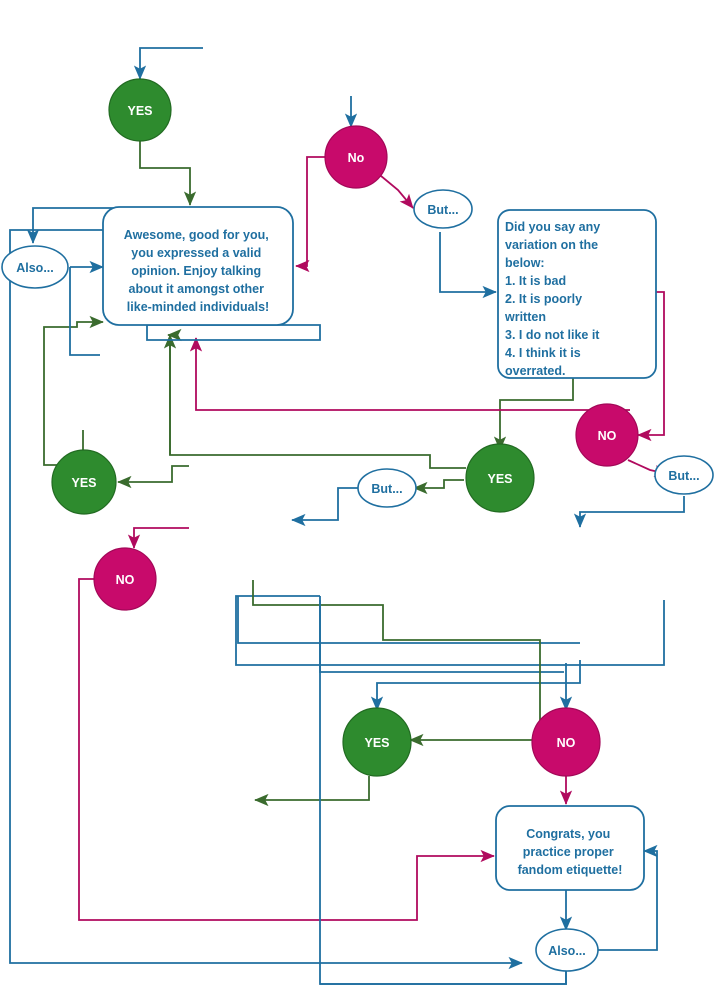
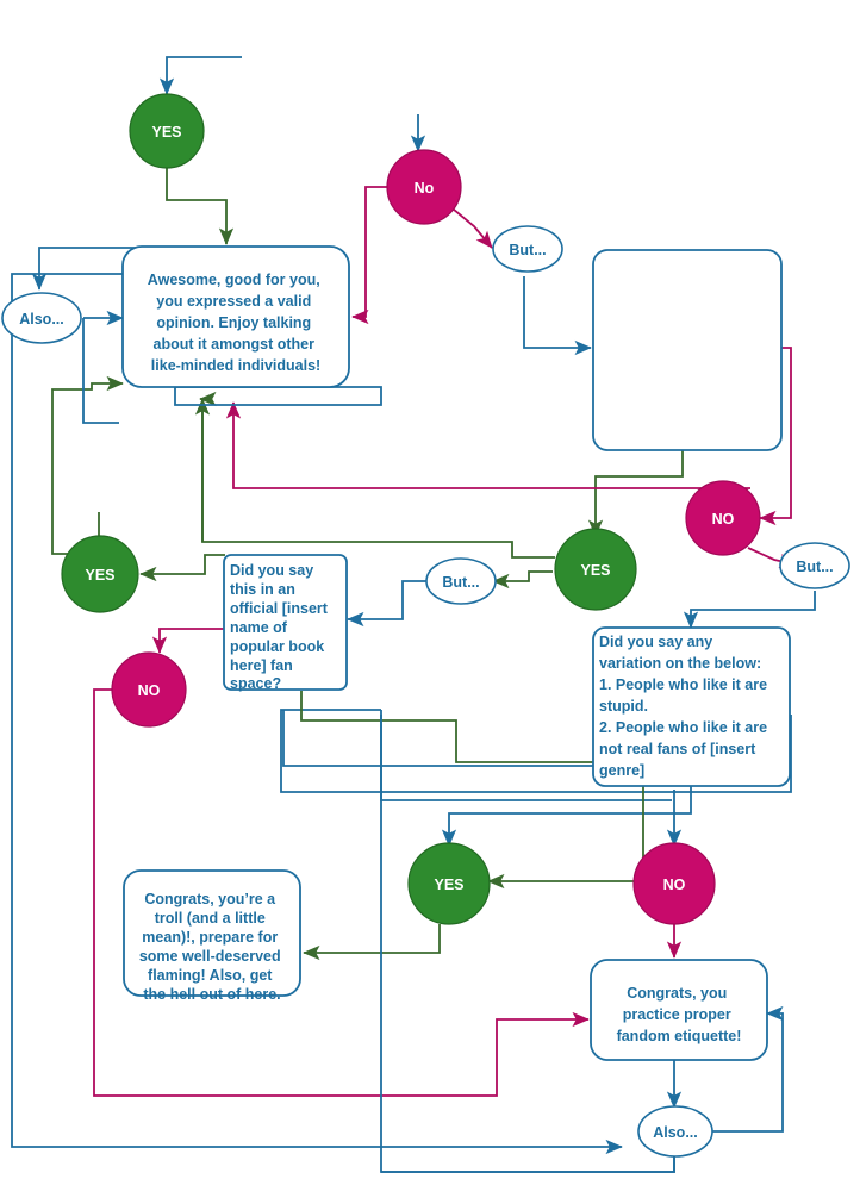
  YES
  No
  But...
  Also...
  Awesome, good for you, you expressed a valid opinion. Enjoy talking about it amongst other like-minded individuals!
- Did you say any variation on the below: 1. It is bad 2. It is poorly written 3. I do not like it 4. I think it is overrated.
  YES
  NO
  But...
  But...
  YES
  NO
+ Did you say this in an official [insert name of popular book here] fan space?
+ Did you say any variation on the below: 1. People who like it are stupid. 2. People who like it are not real fans of [insert genre]
  YES
  NO
+ Congrats, you’re a troll (and a little mean)!, prepare for some well-deserved flaming! Also, get the hell out of here.
  Congrats, you practice proper fandom etiquette!
  Also...
